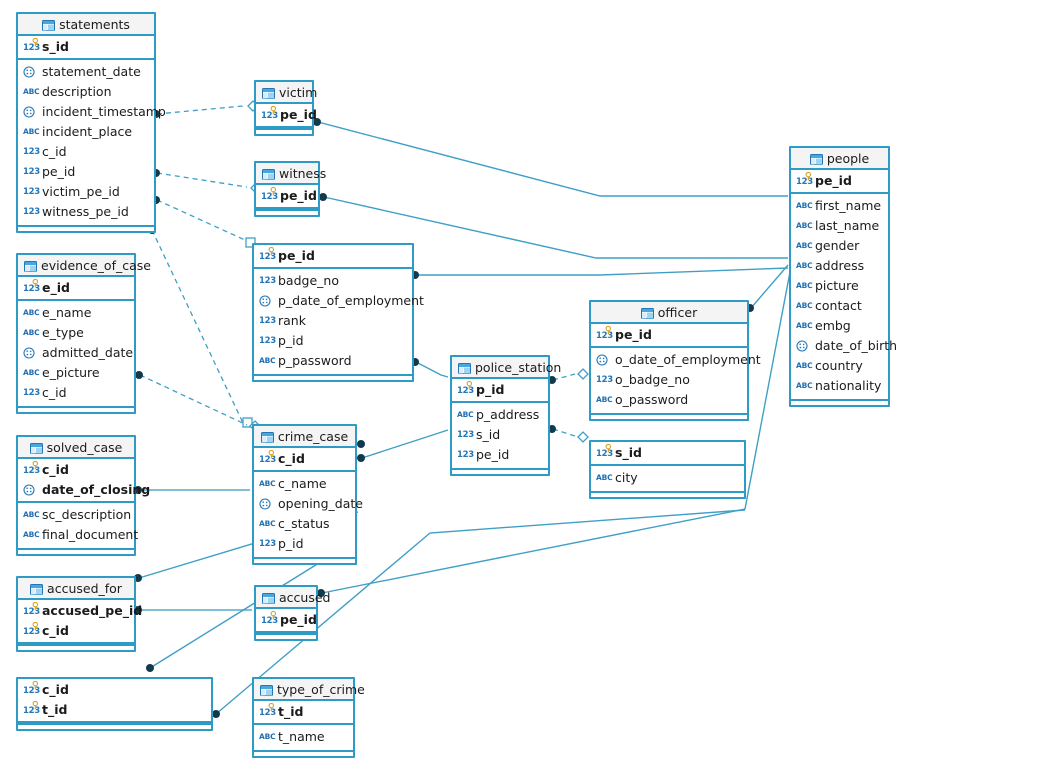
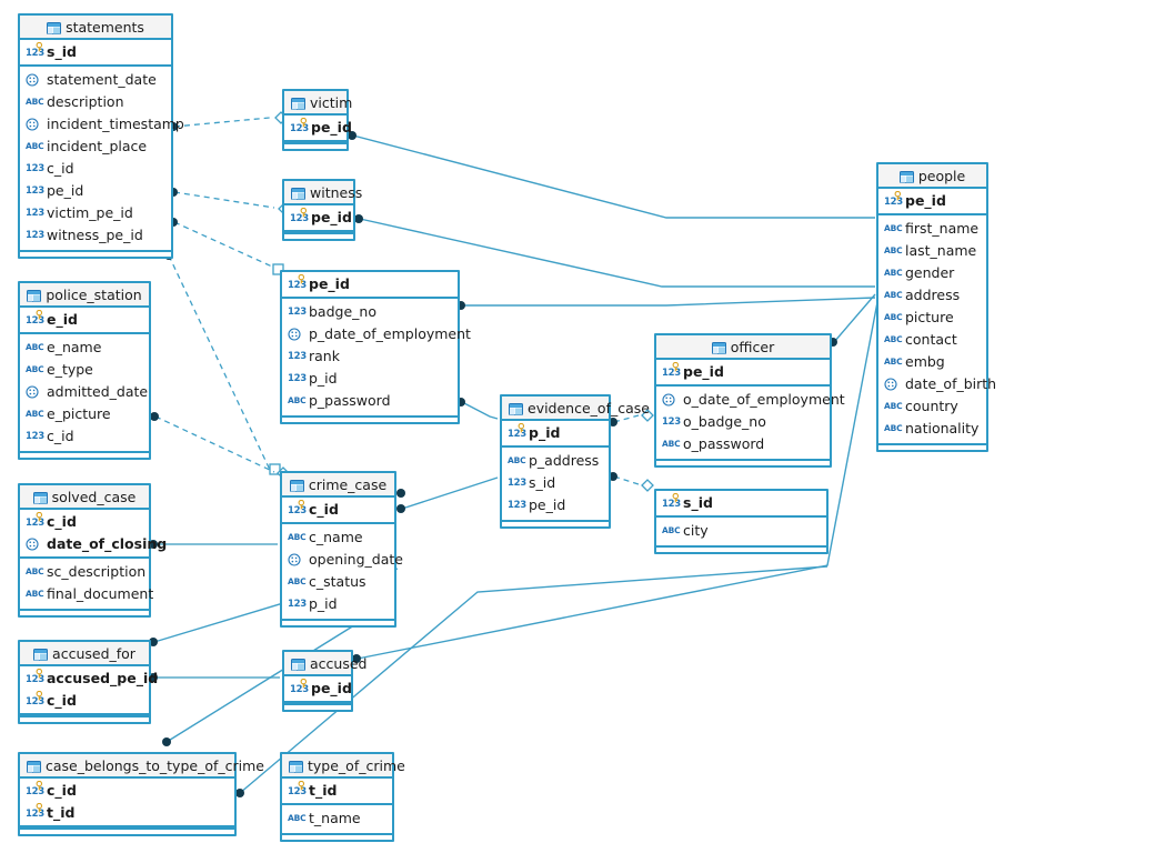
  statements
  123
  s_id
  statement_date
  ABC
  description
  incident_timestamp
  ABC
  incident_place
  123
  c_id
  123
  pe_id
  123
  victim_pe_id
  123
  witness_pe_id
- evidence_of_case
+ police_station
  123
  e_id
  ABC
  e_name
  ABC
  e_type
  admitted_date
  ABC
  e_picture
  123
  c_id
  solved_case
  123
  c_id
  date_of_closing
  ABC
  sc_description
  ABC
  final_document
  accused_for
  123
  accused_pe_id
  123
  c_id
+ case_belongs_to_type_of_crime
  123
  c_id
  123
  t_id
  victim
  123
  pe_id
  witness
  123
  pe_id
  123
  pe_id
  123
  badge_no
  p_date_of_employment
  123
  rank
  123
  p_id
  ABC
  p_password
  crime_case
  123
  c_id
  ABC
  c_name
  opening_date
  ABC
  c_status
  123
  p_id
  accused
  123
  pe_id
  type_of_crime
  123
  t_id
  ABC
  t_name
- police_station
+ evidence_of_case
  123
  p_id
  ABC
  p_address
  123
  s_id
  123
  pe_id
  officer
  123
  pe_id
  o_date_of_employment
  123
  o_badge_no
  ABC
  o_password
  123
  s_id
  ABC
  city
  people
  123
  pe_id
  ABC
  first_name
  ABC
  last_name
  ABC
  gender
  ABC
  address
  ABC
  picture
  ABC
  contact
  ABC
  embg
  date_of_birth
  ABC
  country
  ABC
  nationality
